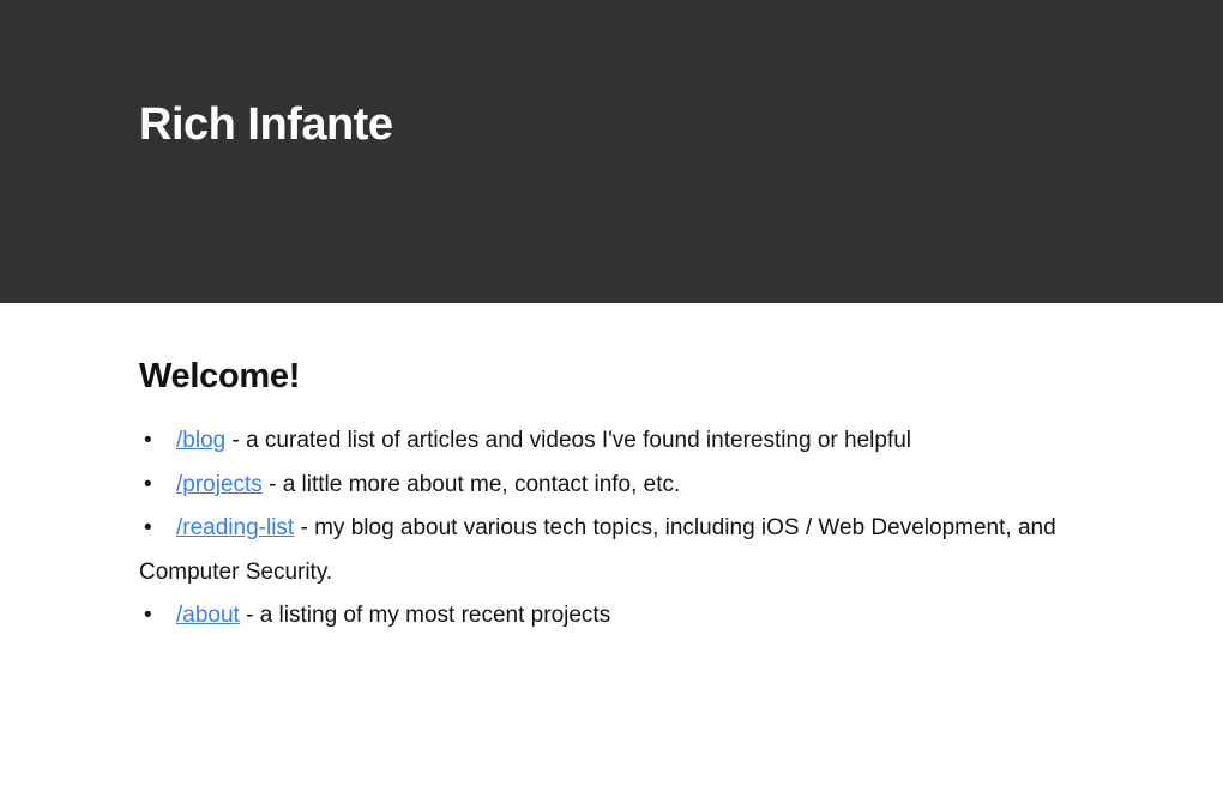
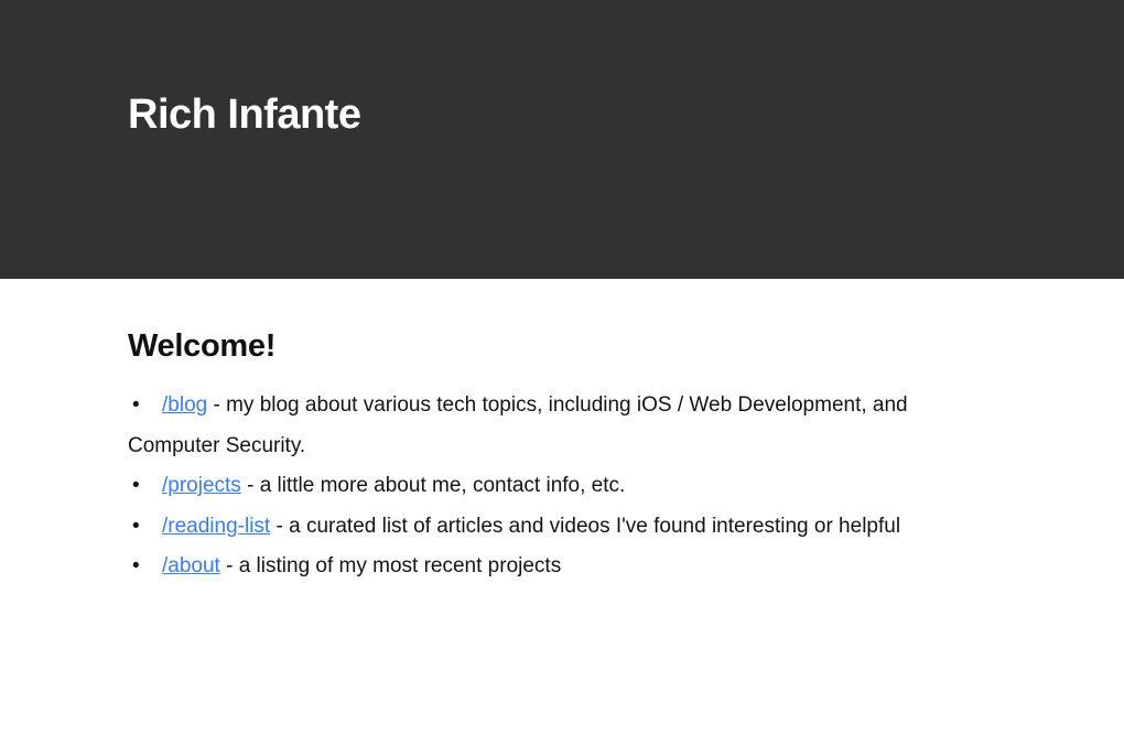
  Rich Infante
  Welcome!
- /blog - a curated list of articles and videos I've found interesting or helpful
+ /blog - my blog about various tech topics, including iOS / Web Development, and Computer Security.
  /projects - a little more about me, contact info, etc.
- /reading-list - my blog about various tech topics, including iOS / Web Development, and Computer Security.
+ /reading-list - a curated list of articles and videos I've found interesting or helpful
  /about - a listing of my most recent projects
